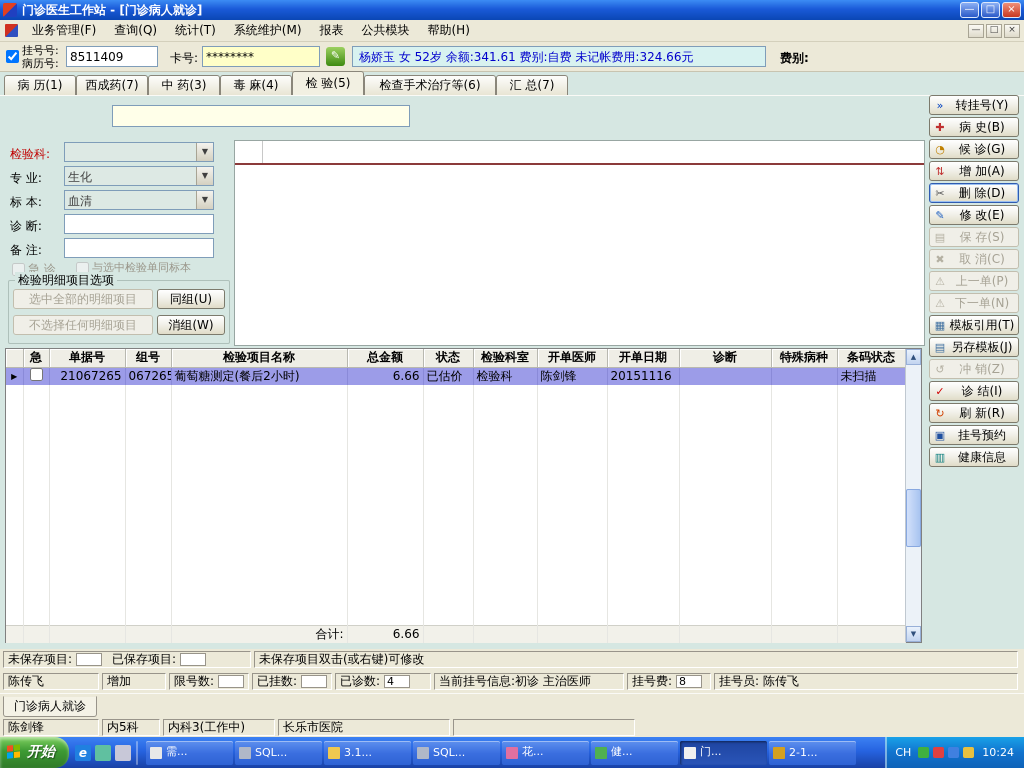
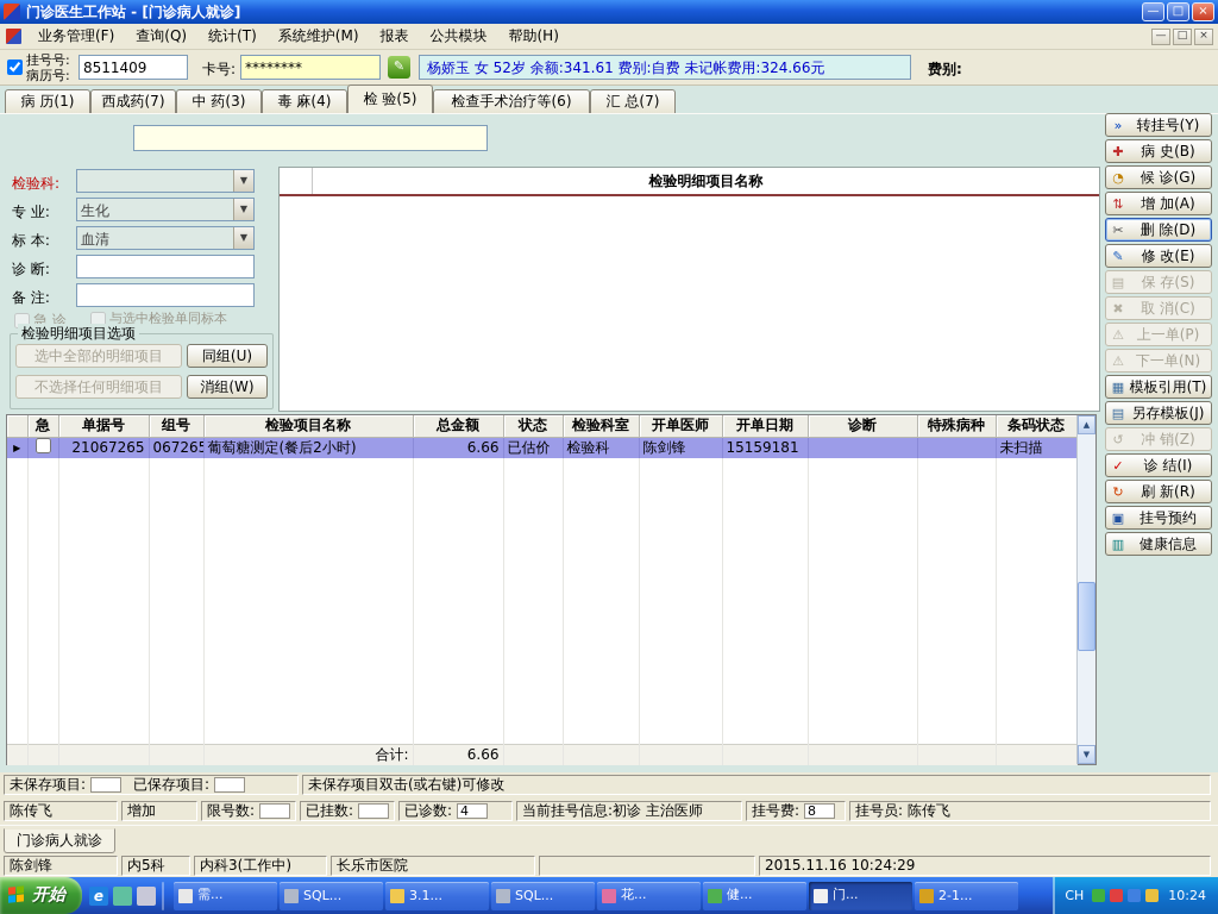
  门诊医生工作站 - [门诊病人就诊]
  —
  □
  ×
  业务管理(F)
  查询(Q)
  统计(T)
  系统维护(M)
  报表
  公共模块
  帮助(H)
  —
  □
  ×
  挂号号:
  病历号:
  8511409
  卡号:
  ********
  ✎
  杨娇玉 女 52岁 余额:341.61 费别:自费 未记帐费用:324.66元
  费别:
  病 历(1)
  西成药(7)
  中 药(3)
  毒 麻(4)
  检 验(5)
  检查手术治疗等(6)
  汇 总(7)
  检验科:
  ▼
  专 业:
  生化
  ▼
  标 本:
  血清
  ▼
  诊 断:
  备 注:
  急 诊
  与选中检验单同标本
  检验明细项目选项
  选中全部的明细项目
  同组(U)
  不选择任何明细项目
  消组(W)
+ 检验明细项目名称
  	急	单据号	组号	检验项目名称	总金额	状态	检验科室	开单医师	开单日期	诊断	特殊病种	条码状态
- ▶		21067265	067265	葡萄糖测定(餐后2小时)	6.66	已估价	检验科	陈剑锋	20151116			未扫描
+ ▶		21067265	067265	葡萄糖测定(餐后2小时)	6.66	已估价	检验科	陈剑锋	15159181			未扫描
  				合计:	6.66
  ▲
  ▼
  »
  转挂号(Y)
  ✚
  病 史(B)
  ◔
  候 诊(G)
  ⇅
  增 加(A)
  ✂
  删 除(D)
  ✎
  修 改(E)
  ▤
  保 存(S)
  ✖
  取 消(C)
  ⚠
  上一单(P)
  ⚠
  下一单(N)
  ▦
  模板引用(T)
  ▤
  另存模板(J)
  ↺
  冲 销(Z)
  ✓
  诊 结(I)
  ↻
  刷 新(R)
  ▣
  挂号预约
  ▥
  健康信息
  未保存项目:
  已保存项目:
  未保存项目双击(或右键)可修改
  陈传飞
  增加
  限号数:
  已挂数:
  已诊数:
  4
  当前挂号信息:
  初诊 主治医师
  挂号费:
  8
  挂号员:
  陈传飞
  门诊病人就诊
  陈剑锋
  内5科
  内科3(工作中)
  长乐市医院
+ 2015.11.16 10:24:29
  开始
  e
  需...
  SQL...
  3.1...
  SQL...
  花...
  健...
  门...
  2-1...
  CH
  10:24
